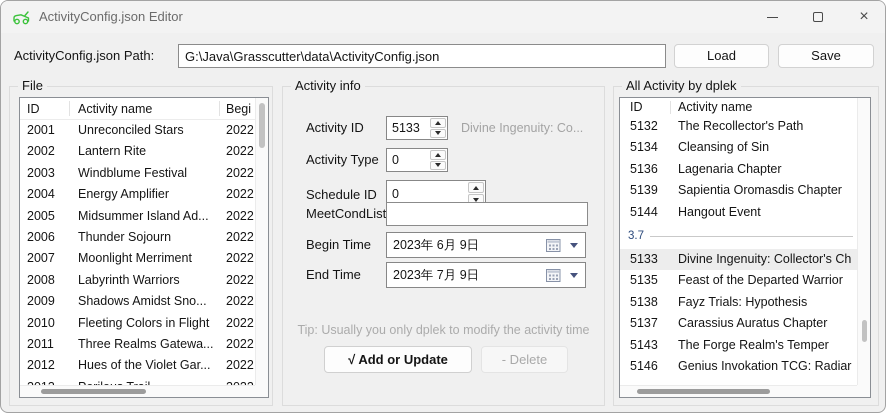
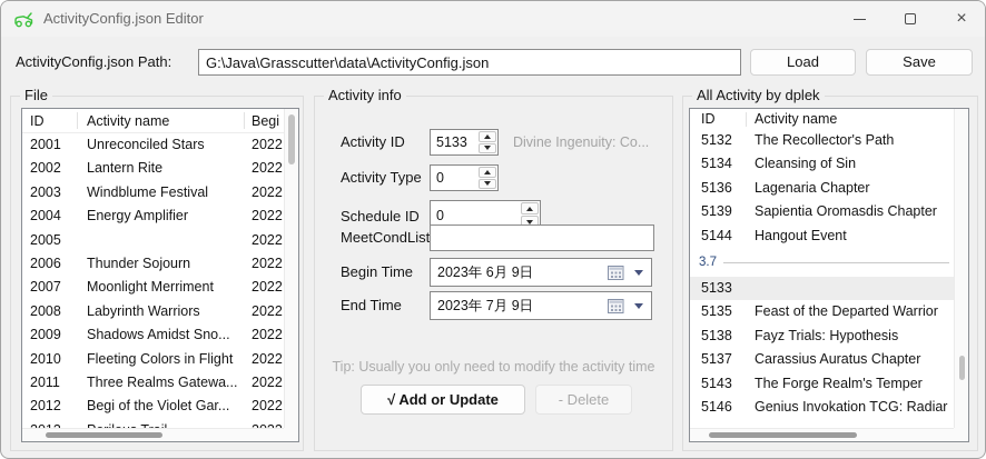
  ActivityConfig.json Editor
  ×
  ActivityConfig.json Path:
  G:\Java\Grasscutter\data\ActivityConfig.json
  Load
  Save
  File
  ID
  Activity name
  Begi
  2001
  Unreconciled Stars
  2022
  2002
  Lantern Rite
  2022
  2003
  Windblume Festival
  2022
  2004
  Energy Amplifier
  2022
  2005
- Midsummer Island Ad...
  2022
  2006
  Thunder Sojourn
  2022
  2007
  Moonlight Merriment
  2022
  2008
  Labyrinth Warriors
  2022
  2009
  Shadows Amidst Sno...
  2022
  2010
  Fleeting Colors in Flight
  2022
  2011
  Three Realms Gatewa...
  2022
  2012
- Hues of the Violet Gar...
+ Begi of the Violet Gar...
  2022
  Activity info
  Activity ID
  5133
  Divine Ingenuity: Co...
  Activity Type
  0
  Schedule ID
  0
  MeetCondList
  Begin Time
  2023年 6月 9日
  End Time
  2023年 7月 9日
- Tip: Usually you only dplek to modify the activity time
+ Tip: Usually you only need to modify the activity time
  √ Add or Update
  - Delete
  All Activity by dplek
  ID
  Activity name
  5132
  The Recollector's Path
  5134
  Cleansing of Sin
  5136
  Lagenaria Chapter
  5139
  Sapientia Oromasdis Chapter
  5144
  Hangout Event
  3.7
  5133
- Divine Ingenuity: Collector's Ch
  5135
  Feast of the Departed Warrior
  5138
  Fayz Trials: Hypothesis
  5137
  Carassius Auratus Chapter
  5143
  The Forge Realm's Temper
  5146
  Genius Invokation TCG: Radiar
